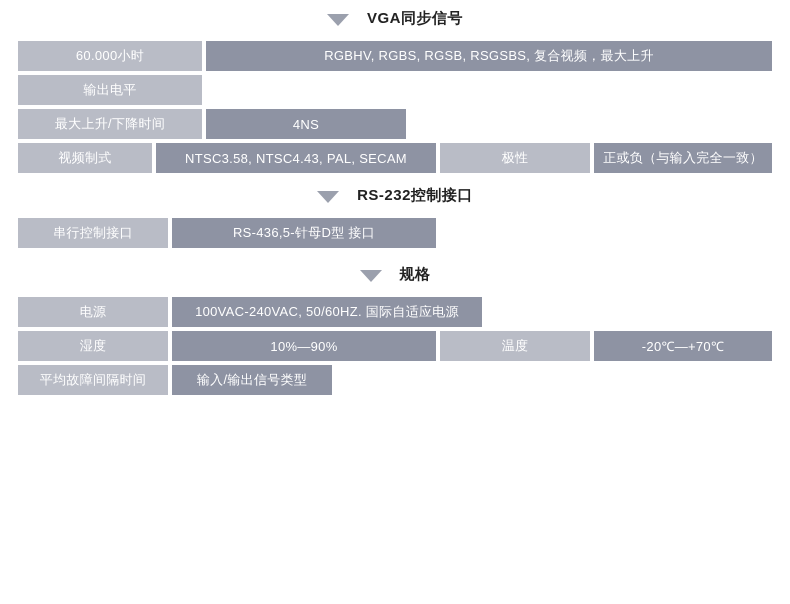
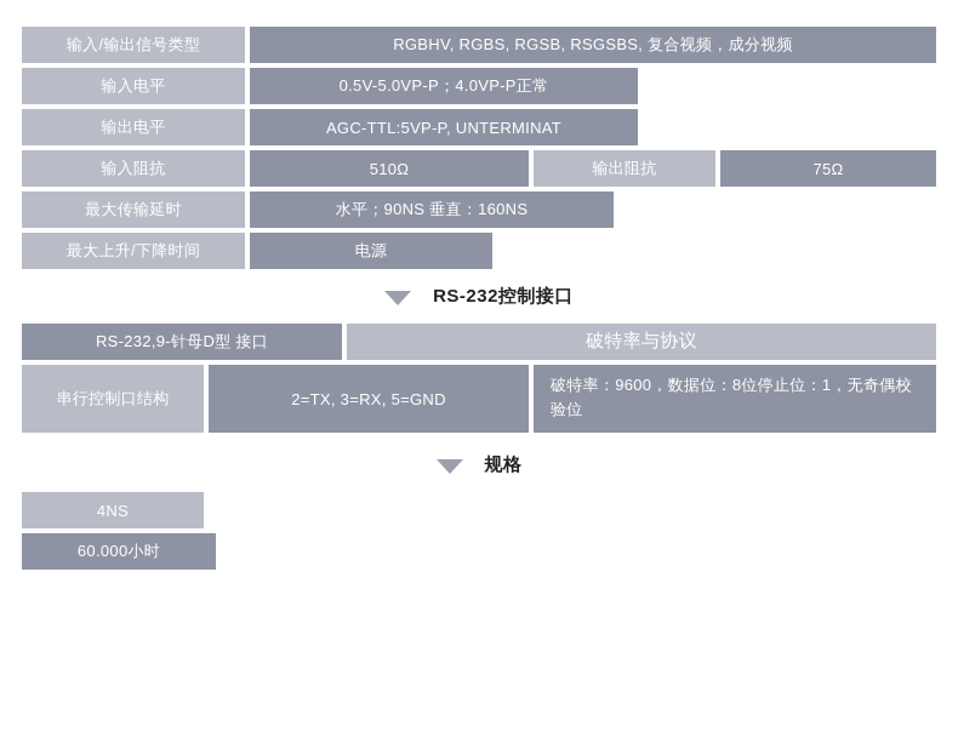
- VGA同步信号
- 60.000小时
+ 输入/输出信号类型
- RGBHV, RGBS, RGSB, RSGSBS, 复合视频，最大上升
+ RGBHV, RGBS, RGSB, RSGSBS, 复合视频，成分视频
+ 输入电平
+ 0.5V-5.0VP-P；4.0VP-P正常
  输出电平
+ AGC-TTL:5VP-P, UNTERMINAT
+ 输入阻抗
+ 510Ω
+ 输出阻抗
+ 75Ω
+ 最大传输延时
+ 水平；90NS 垂直：160NS
  最大上升/下降时间
- 4NS
+ 电源
- 视频制式
- NTSC3.58, NTSC4.43, PAL, SECAM
- 极性
- 正或负（与输入完全一致）
  RS-232控制接口
- 串行控制接口
- RS-436,5-针母D型 接口
+ RS-232,9-针母D型 接口
+ 破特率与协议
+ 串行控制口结构
+ 2=TX, 3=RX, 5=GND
+ 破特率：9600，数据位：8位停止位：1，无奇偶校验位
  规格
- 电源
+ 4NS
- 100VAC-240VAC, 50/60HZ. 国际自适应电源
- 湿度
- 10%—90%
- 温度
- -20℃—+70℃
- 平均故障间隔时间
- 输入/输出信号类型
+ 60.000小时
